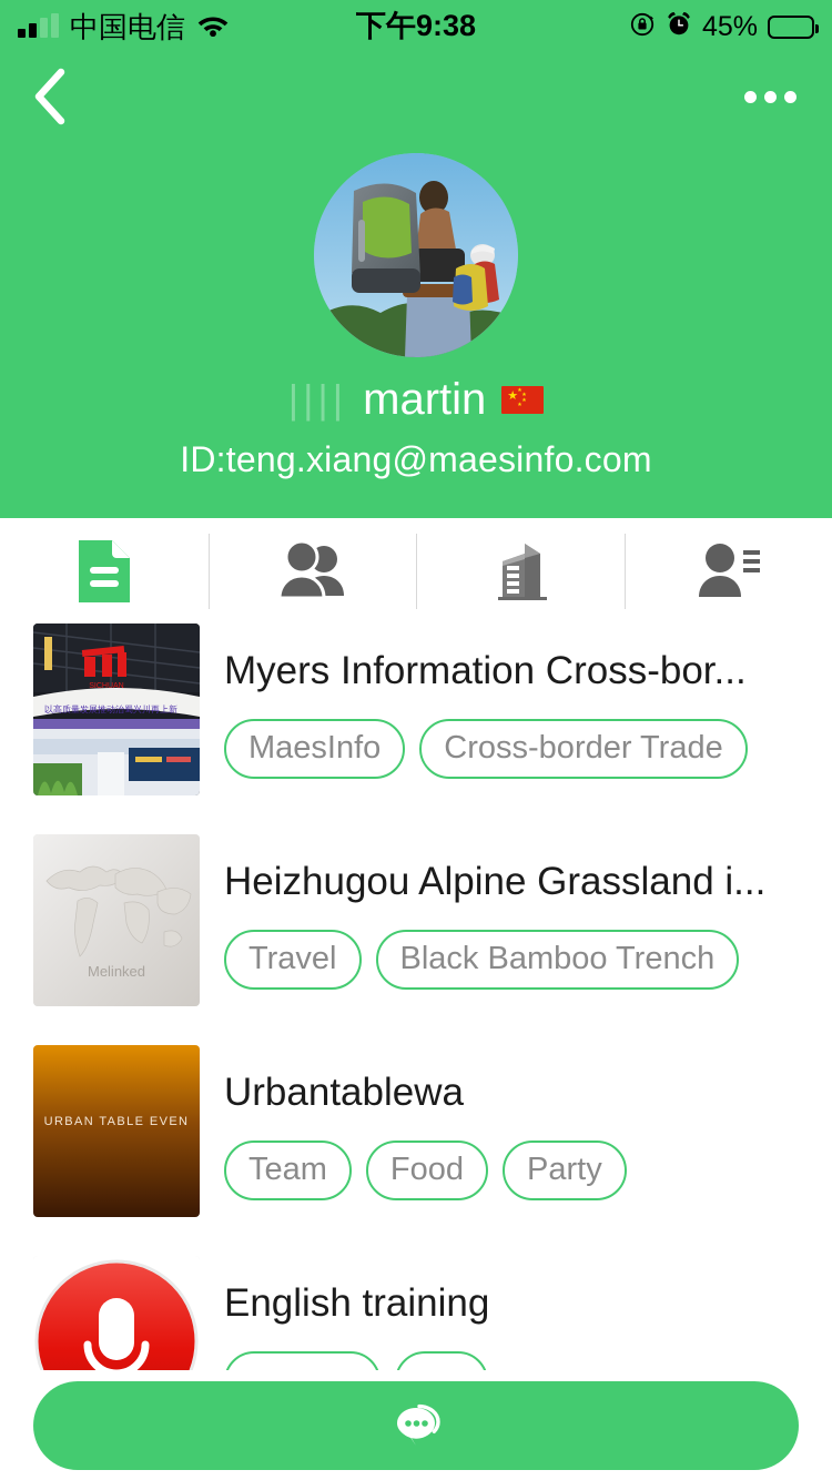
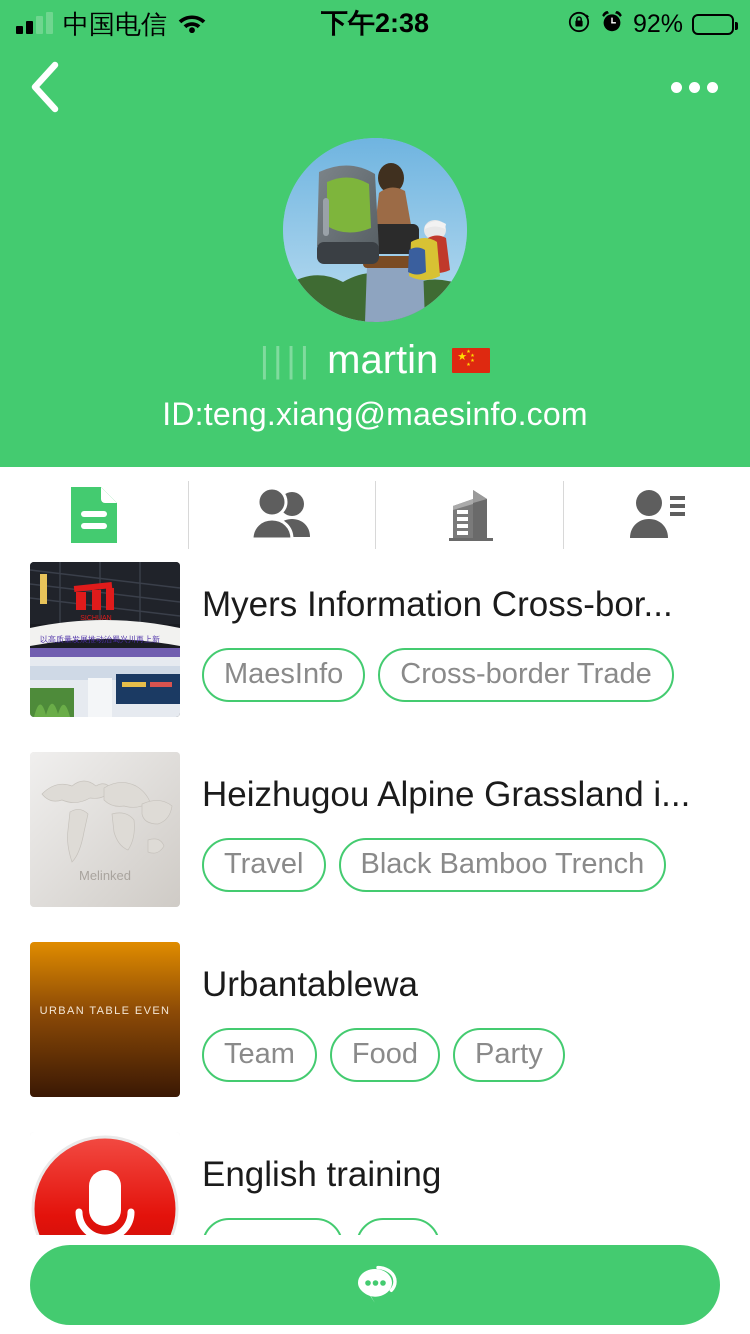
  中国电信
- 下午9:38
+ 下午2:38
- 45%
+ 92%
  ||||
  martin
  ★
  ID:teng.xiang@maesinfo.com
  以高质量发展推动治蜀兴川再上新
  Myers Information Cross-bor...
  MaesInfo
  Cross-border Trade
  Melinked
  Heizhugou Alpine Grassland i...
  Travel
  Black Bamboo Trench
  URBAN TABLE EVEN
  Urbantablewa
  Team
  Food
  Party
  English training
